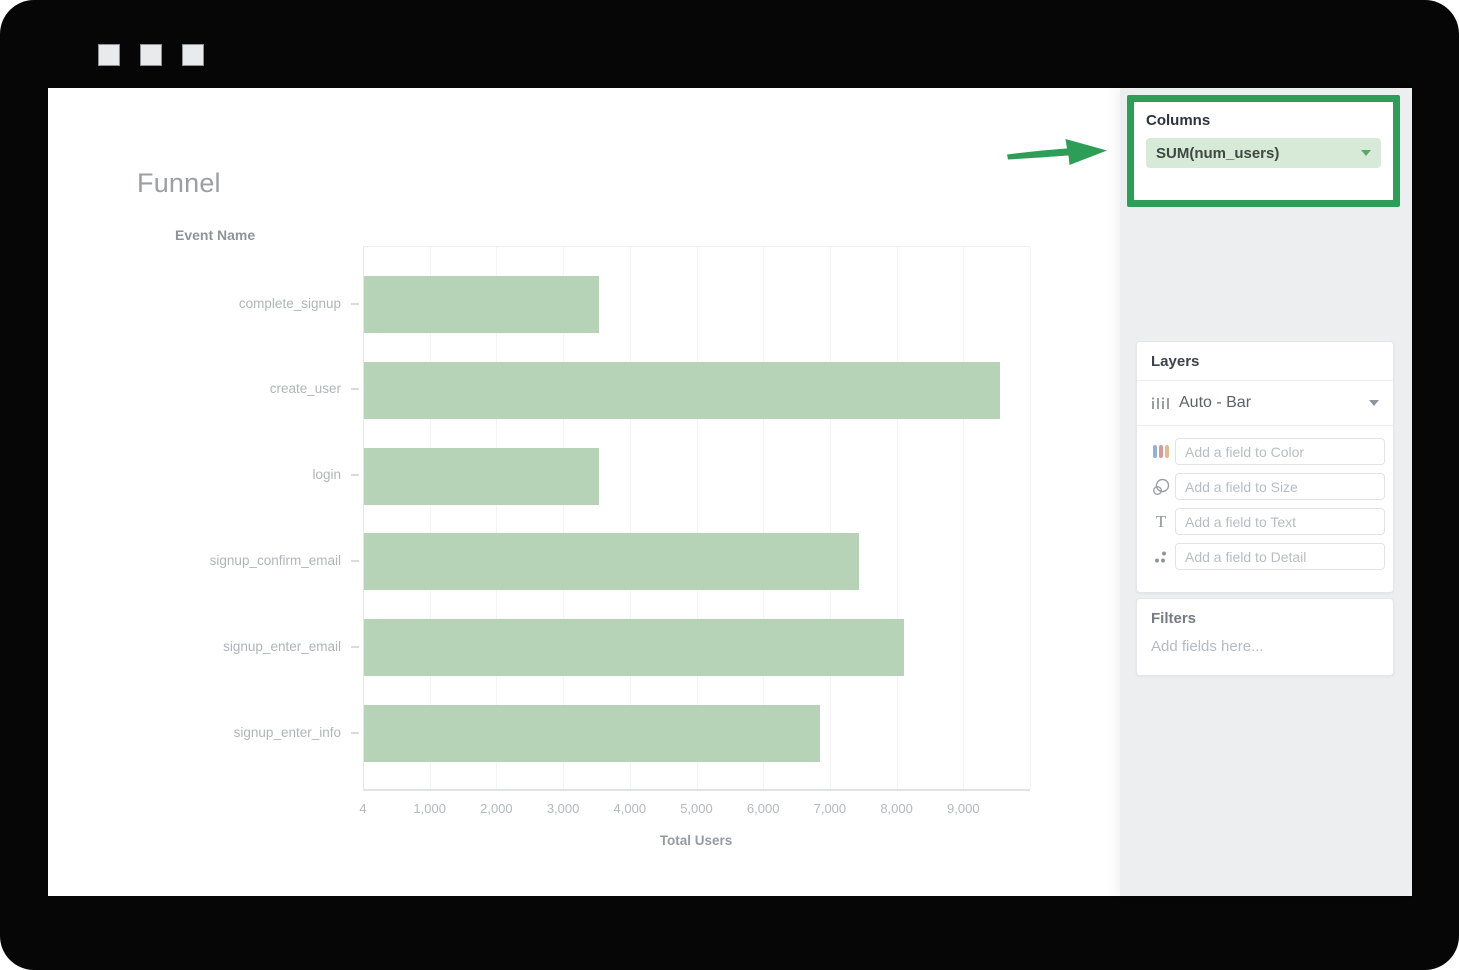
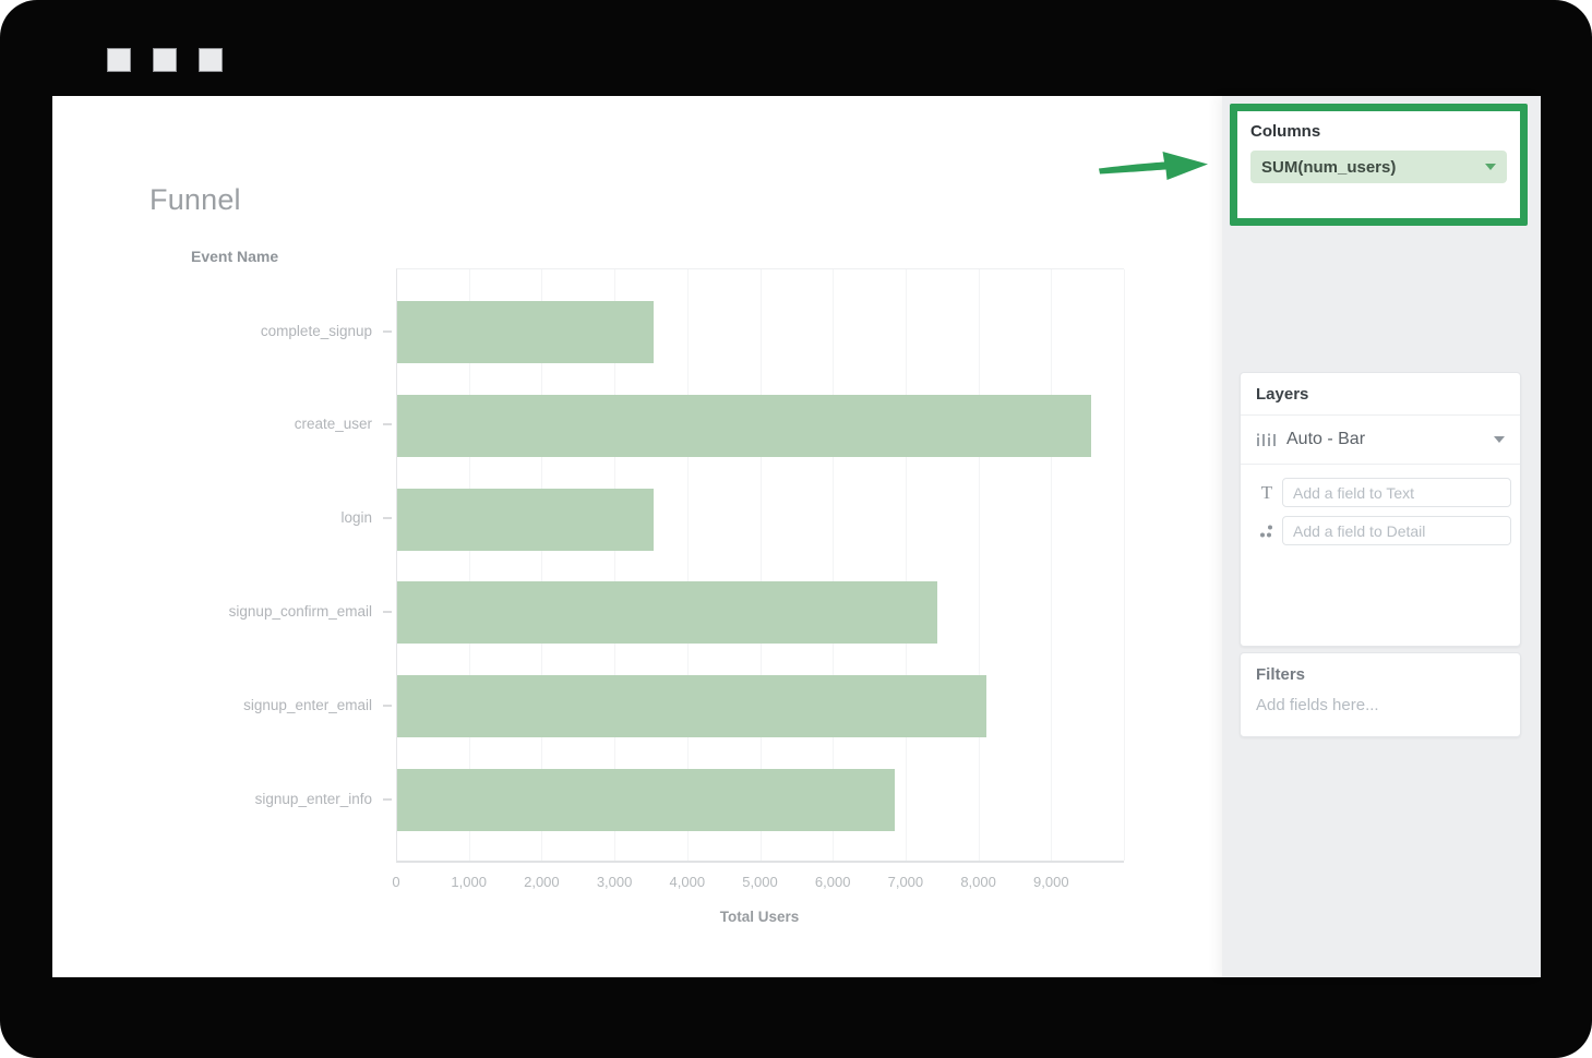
  Funnel
  Event Name
  complete_signup
  create_user
  login
  signup_confirm_email
  signup_enter_email
  signup_enter_info
- 4
+ 0
  1,000
  2,000
  3,000
  4,000
  5,000
  6,000
  7,000
  8,000
  9,000
  Total Users
  Columns
  SUM(num_users)
  Layers
  Auto - Bar
- Add a field to Color
- Add a field to Size
  T
  Add a field to Text
  Add a field to Detail
  Filters
  Add fields here...
